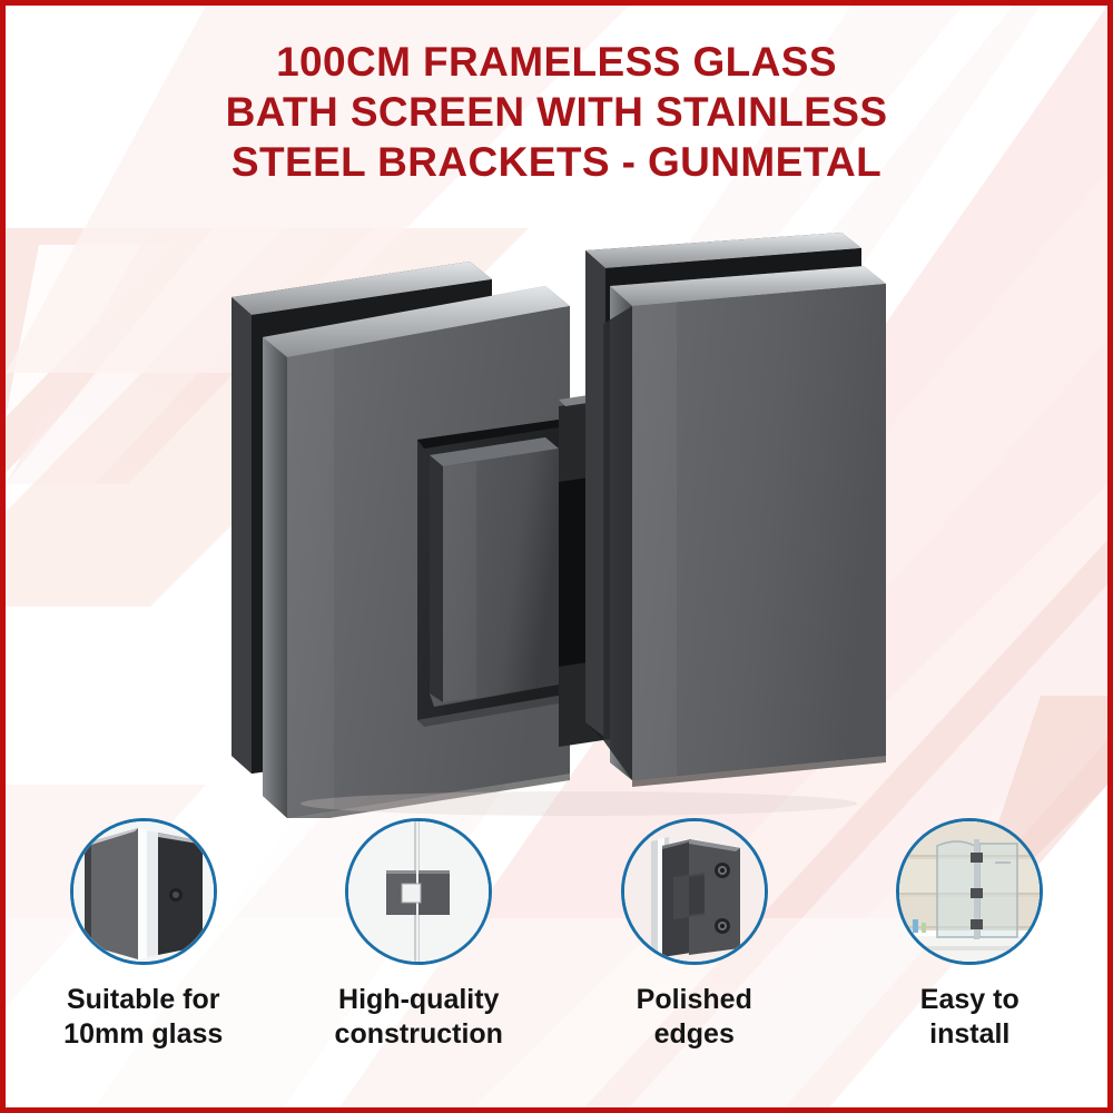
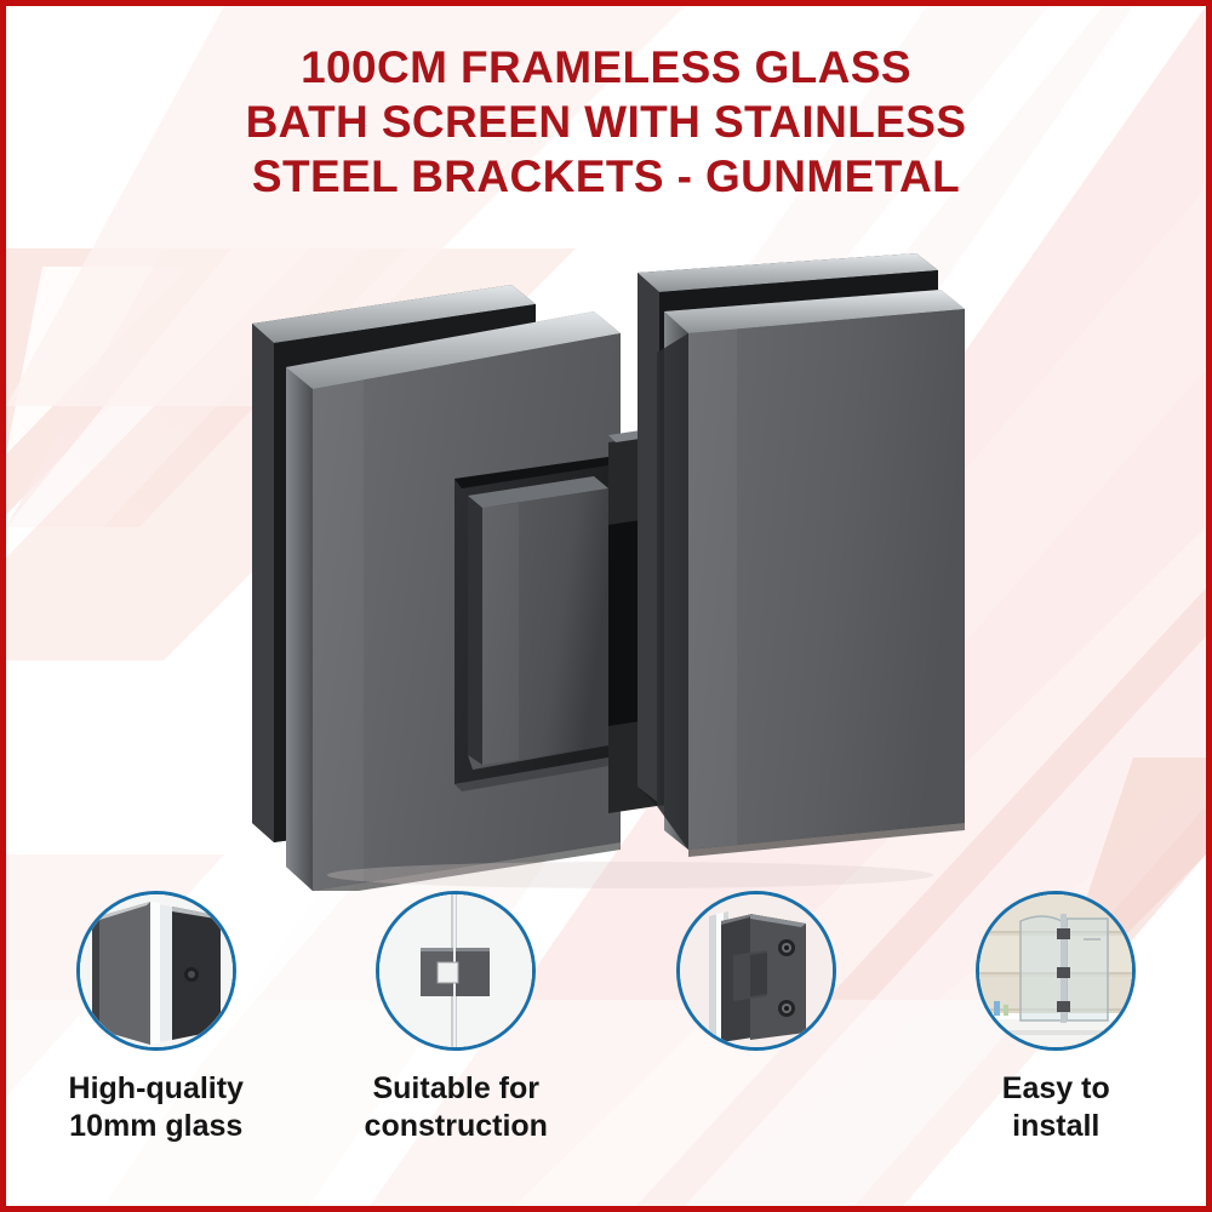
  100CM FRAMELESS GLASS
  BATH SCREEN WITH STAINLESS
  STEEL BRACKETS - GUNMETAL
- Suitable for
+ High-quality
  10mm glass
- High-quality
+ Suitable for
  construction
- Polished
- edges
  Easy to
  install
